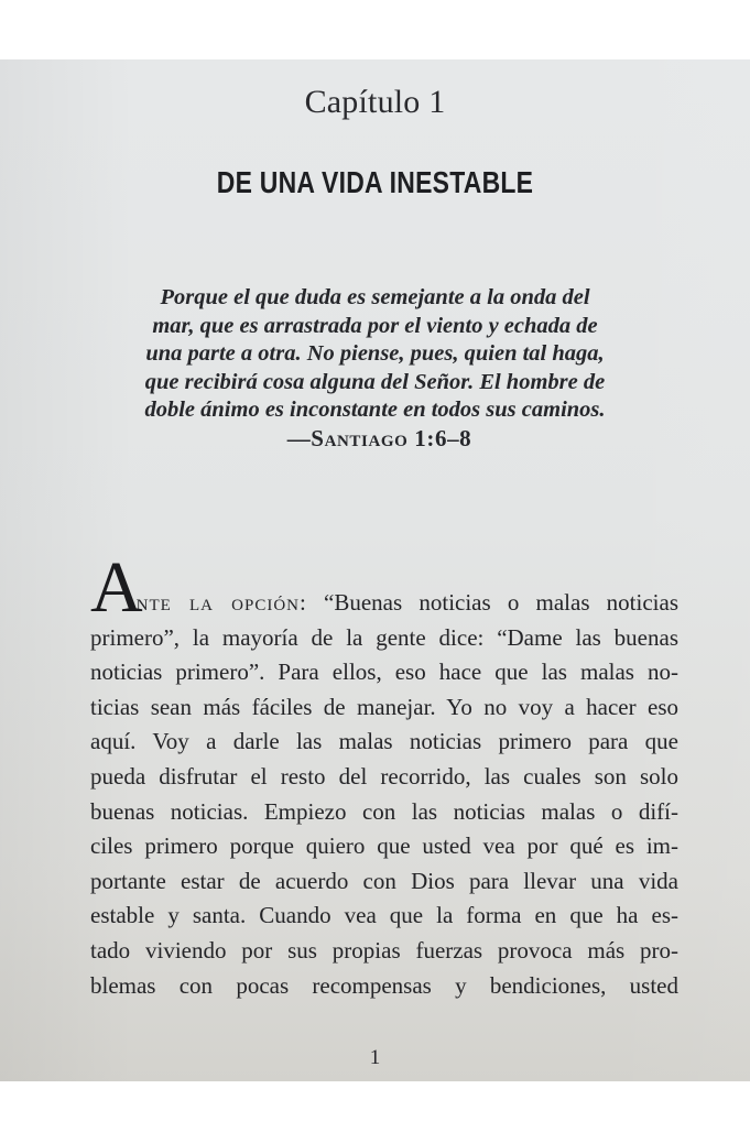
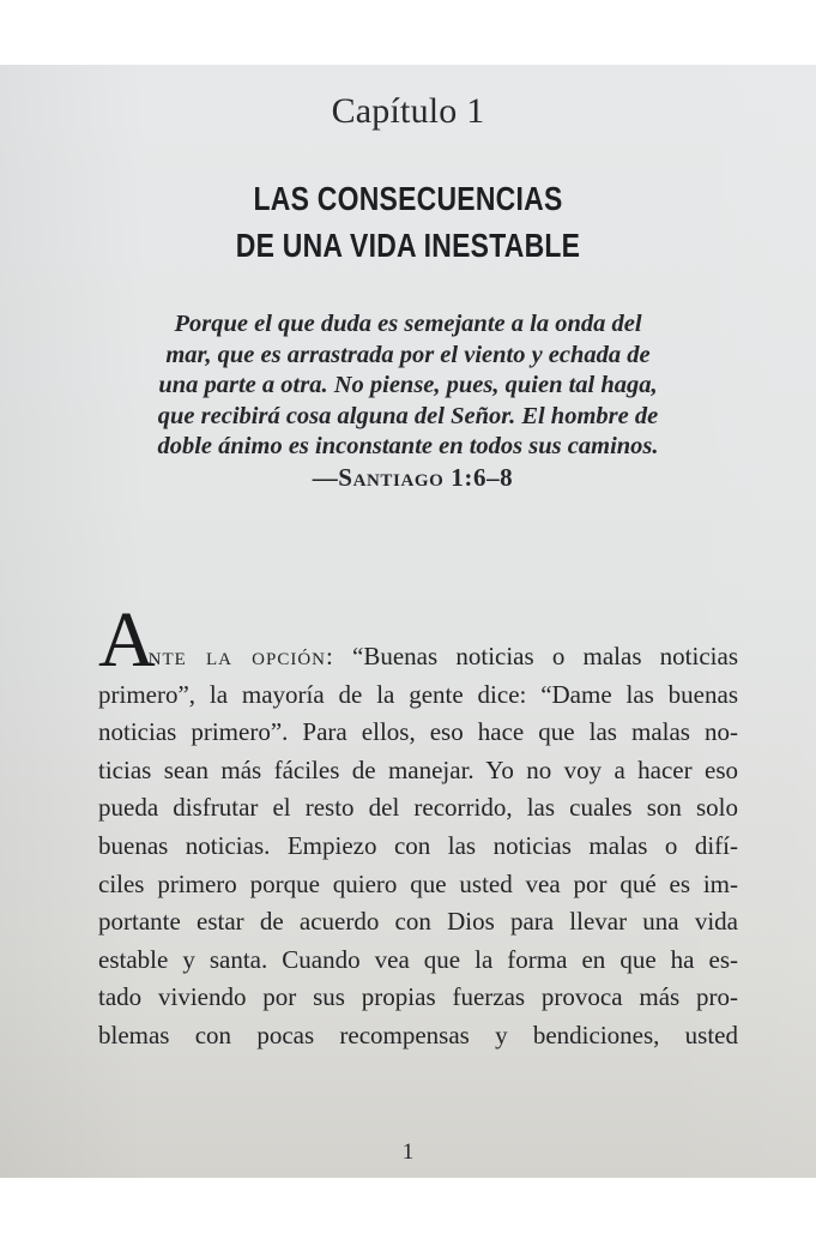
  Capítulo 1
+ LAS CONSECUENCIAS
  DE UNA VIDA INESTABLE
  Porque el que duda es semejante a la onda del
  mar, que es arrastrada por el viento y echada de
  una parte a otra. No piense, pues, quien tal haga,
  que recibirá cosa alguna del Señor. El hombre de
  doble ánimo es inconstante en todos sus caminos.
  —Santiago 1:6–8
  Ante la opción: “Buenas noticias o malas noticias
  primero”, la mayoría de la gente dice: “Dame las buenas
  noticias primero”. Para ellos, eso hace que las malas no-
  ticias sean más fáciles de manejar. Yo no voy a hacer eso
- aquí. Voy a darle las malas noticias primero para que
  pueda disfrutar el resto del recorrido, las cuales son solo
  buenas noticias. Empiezo con las noticias malas o difí-
  ciles primero porque quiero que usted vea por qué es im-
  portante estar de acuerdo con Dios para llevar una vida
  estable y santa. Cuando vea que la forma en que ha es-
  tado viviendo por sus propias fuerzas provoca más pro-
  blemas con pocas recompensas y bendiciones, usted
  1
